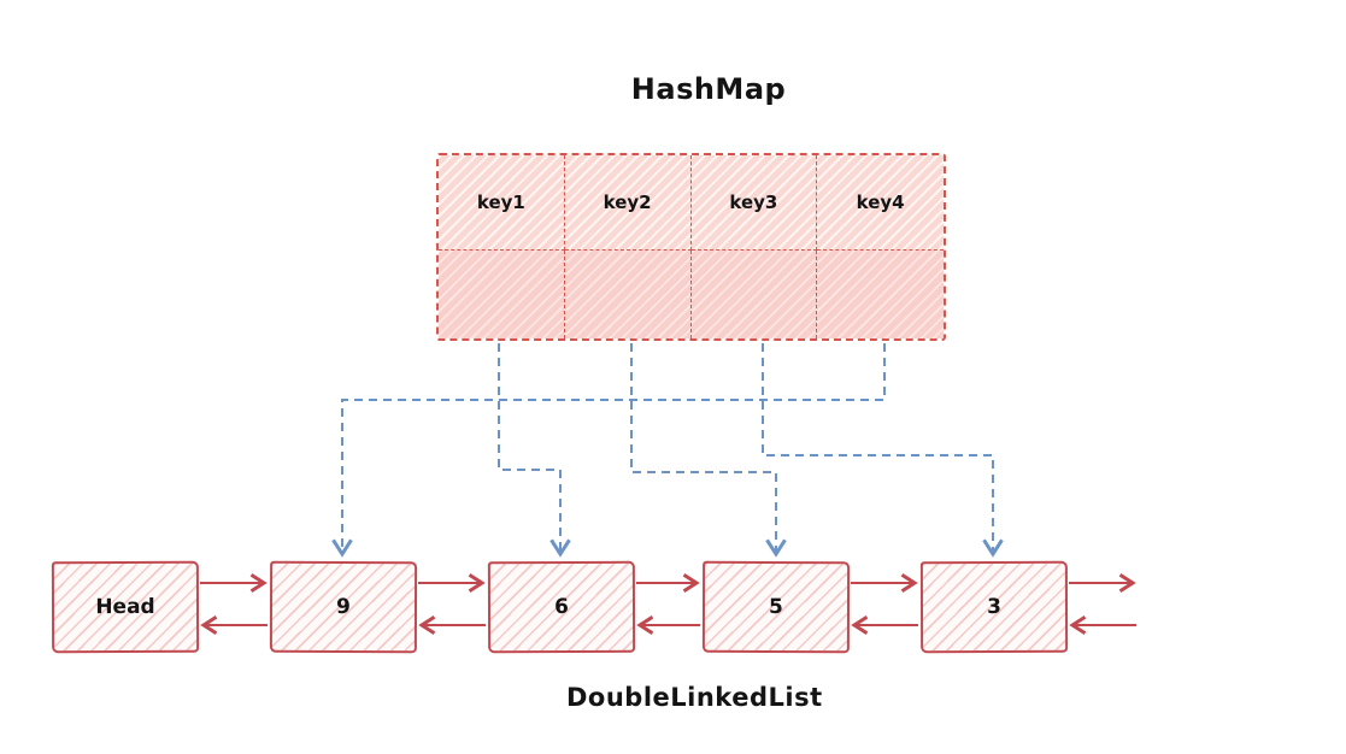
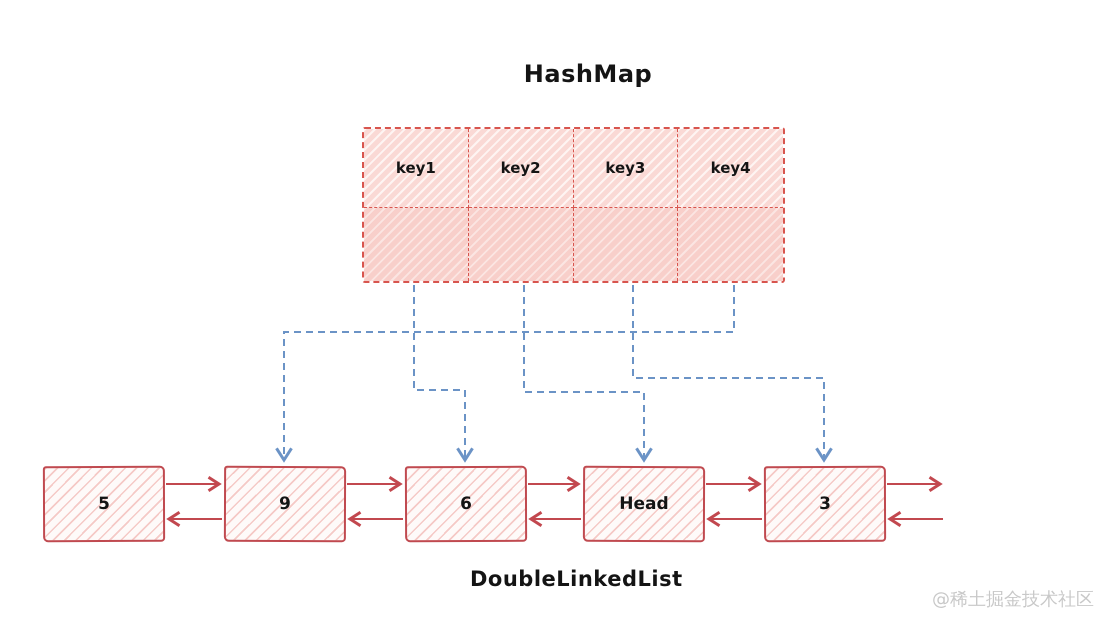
  HashMap
  key1
  key2
  key3
  key4
- Head
+ 5
  9
  6
- 5
+ Head
  3
  DoubleLinkedList
+ @稀土掘金技术社区
